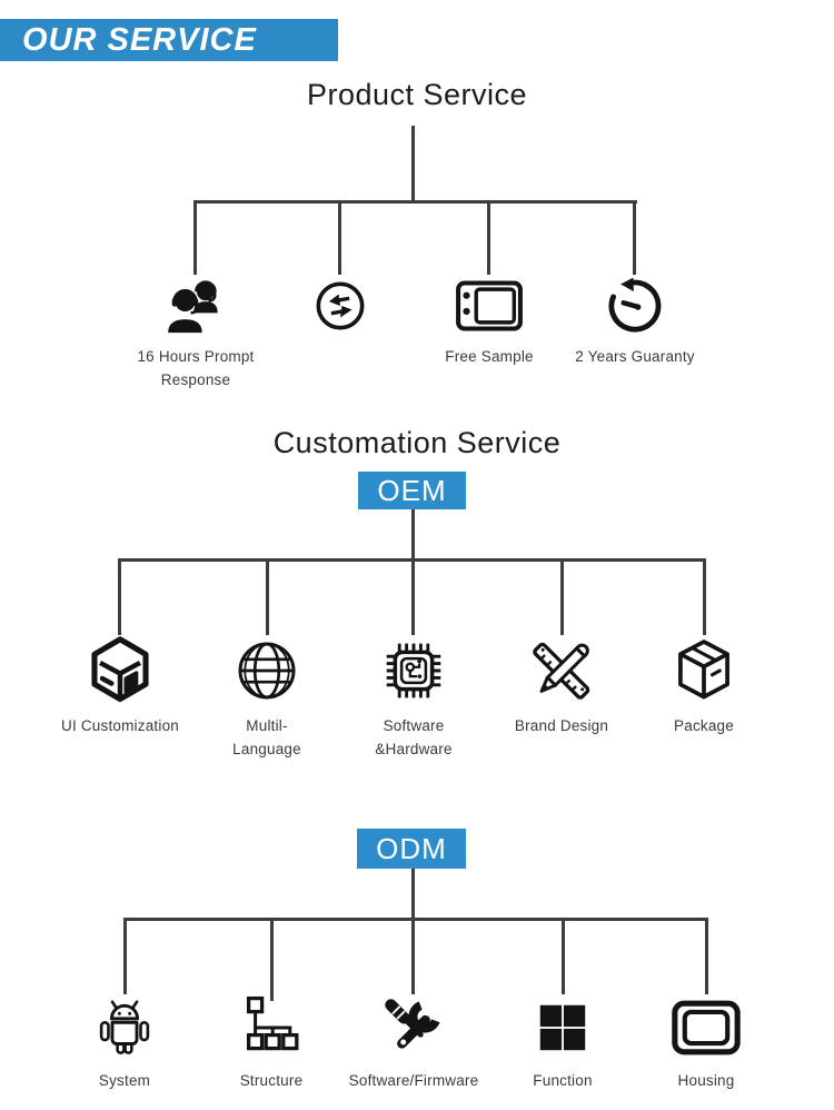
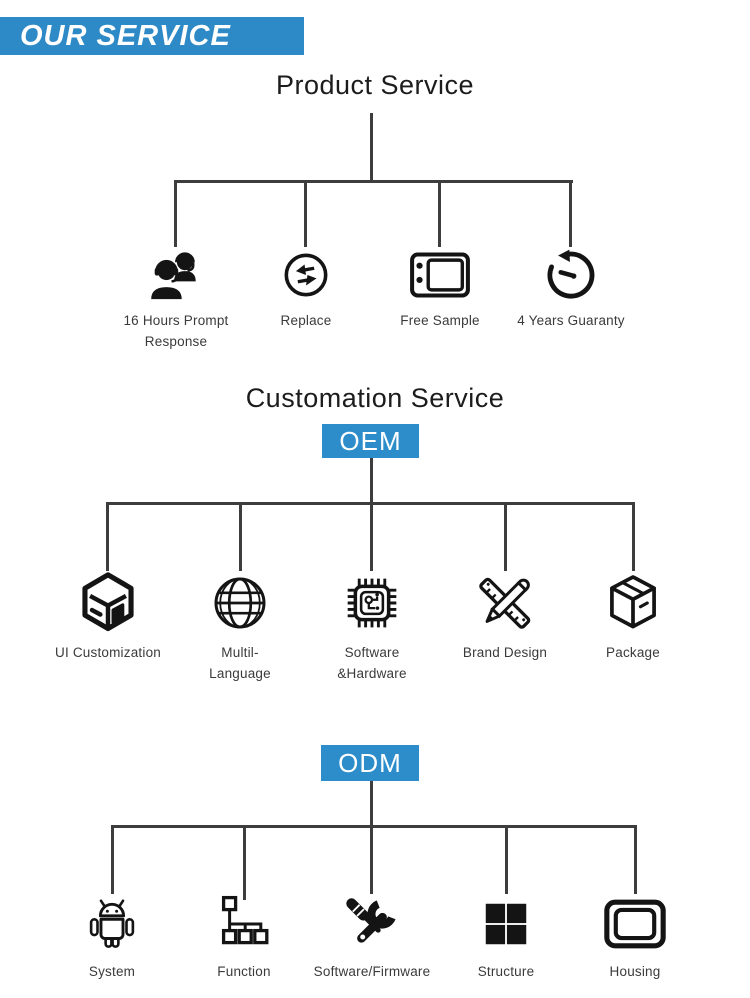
  OUR SERVICE
  Product Service
  16 Hours Prompt
  Response
+ Replace
  Free Sample
- 2 Years Guaranty
+ 4 Years Guaranty
  Customation Service
  OEM
  UI Customization
  Multil-
  Language
  Software
  &Hardware
  Brand Design
  Package
  ODM
  System
- Structure
+ Function
  Software/Firmware
- Function
+ Structure
  Housing
